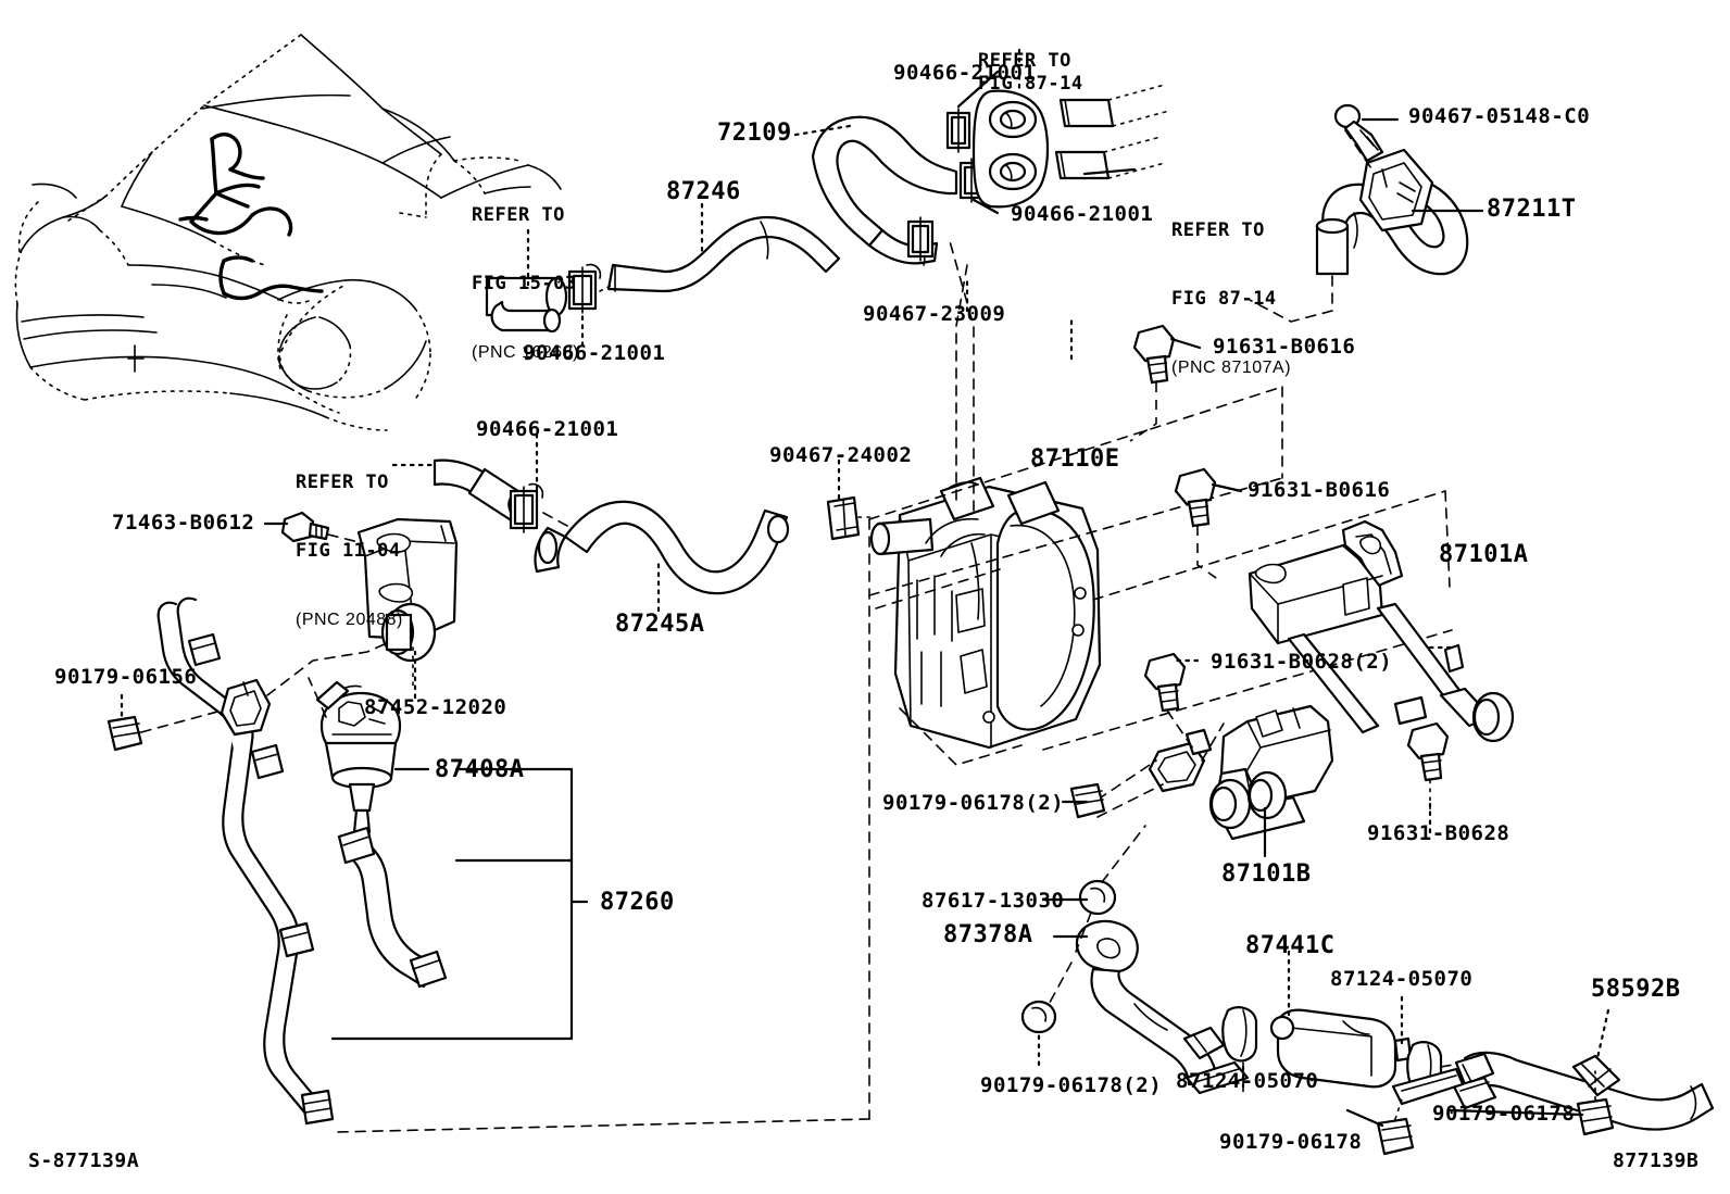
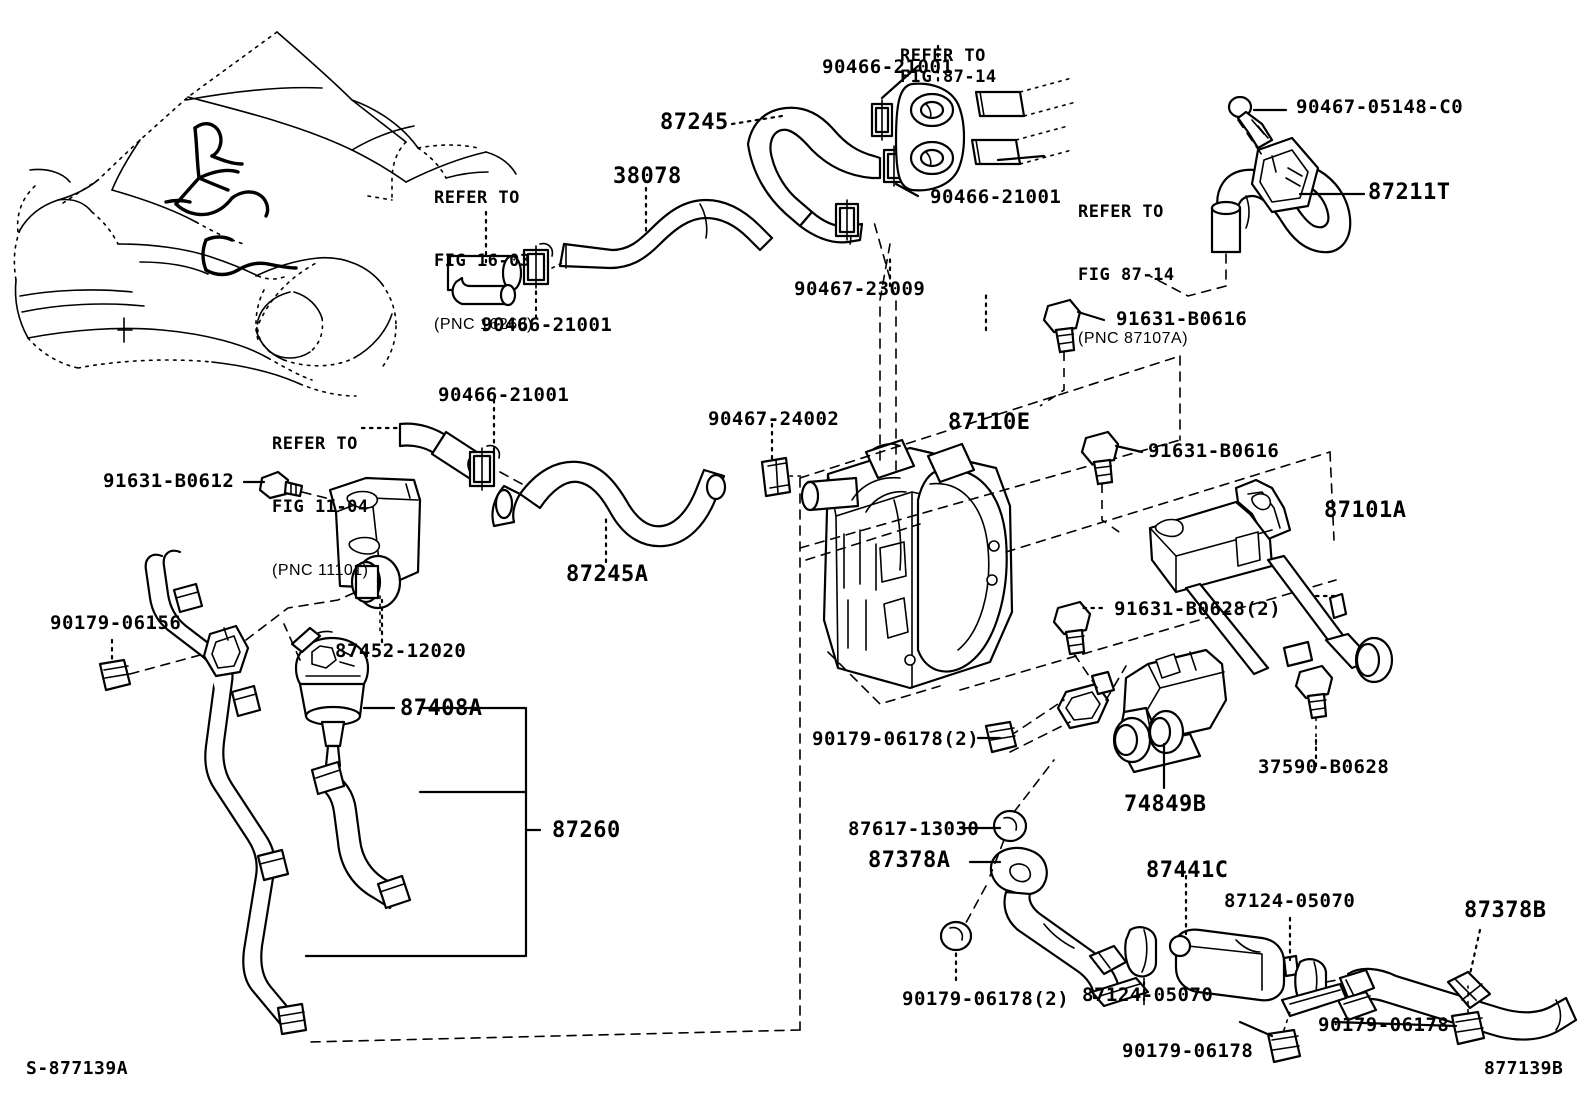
  REFER TO
  FIG 87-14
  90466-21001
  90466-21001
  REFER TO
  FIG 87-14
  (PNC 87107A)
- 72109
+ 87245
- 87246
+ 38078
  REFER TO
- FIG 15-03
+ FIG 16-03
  (PNC 16268)
  90466-21001
  90467-23009
  90467-05148-C0
  87211T
  91631-B0616
  91631-B0616
  REFER TO
  FIG 11-04
- (PNC 20488)
+ (PNC 11101)
  90466-21001
  90467-24002
  87110E
  87101A
- 71463-B0612
+ 91631-B0612
  87245A
  90179-06156
  87452-12020
  87408A
  87260
  91631-B0628(2)
- 91631-B0628
+ 37590-B0628
- 87101B
+ 74849B
  90179-06178(2)
  87617-13030
  87378A
  87441C
  87124-05070
  87124-05070
  90179-06178(2)
  90179-06178
  90179-06178
- 58592B
+ 87378B
  S-877139A
  877139B
